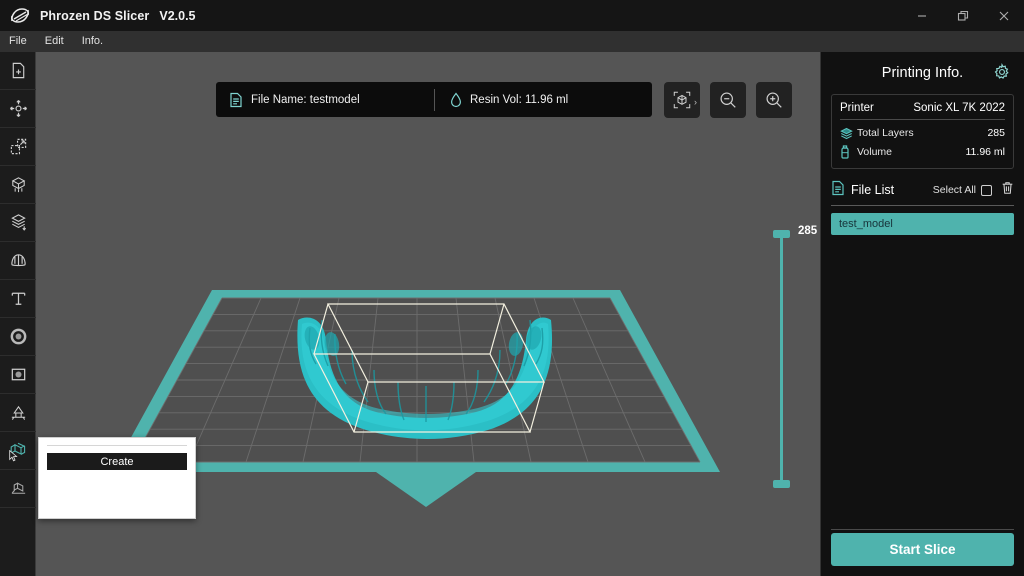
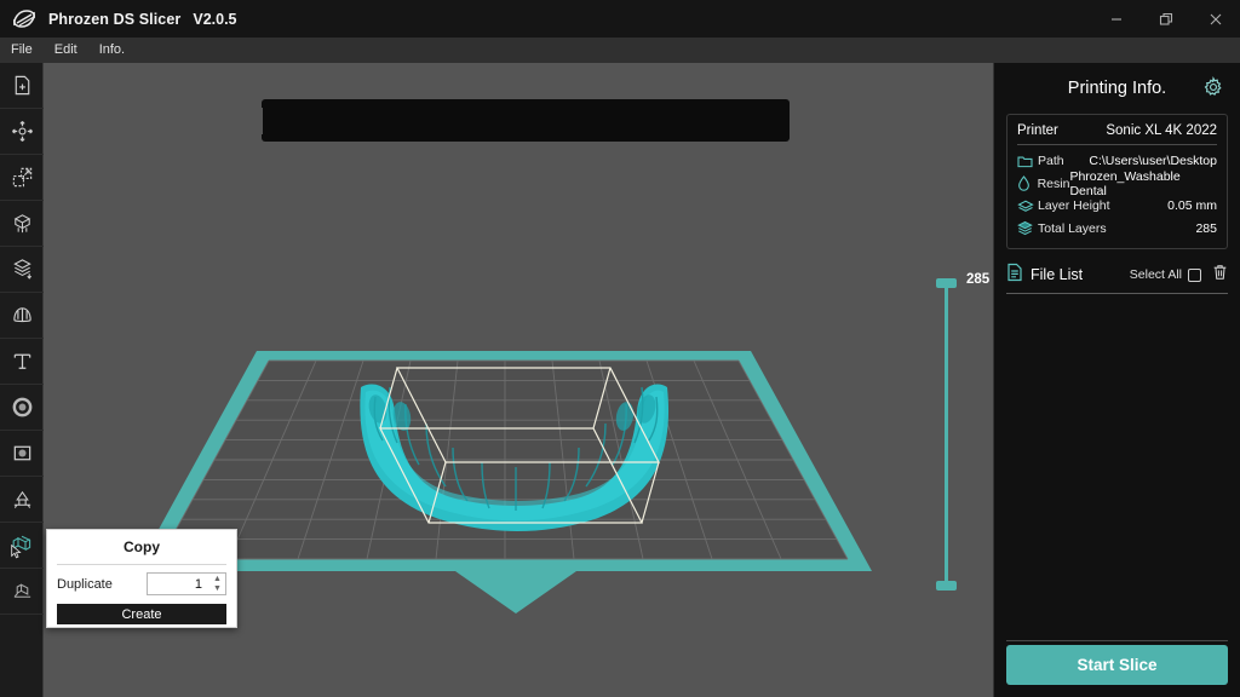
  Phrozen DS Slicer
  V2.0.5
  File
  Edit
  Info.
- File Name: testmodel
- Resin Vol: 11.96 ml
- ›
  285
+ Copy
+ Duplicate
+ 1
  Create
  Printing Info.
  Printer
- Sonic XL 7K 2022
+ Sonic XL 4K 2022
+ Path
+ C:\Users\user\Desktop
+ Resin
+ Phrozen_Washable Dental
+ Layer Height
+ 0.05 mm
  Total Layers
  285
- Volume
- 11.96 ml
  File List
  Select All
- test_model
  Start Slice
